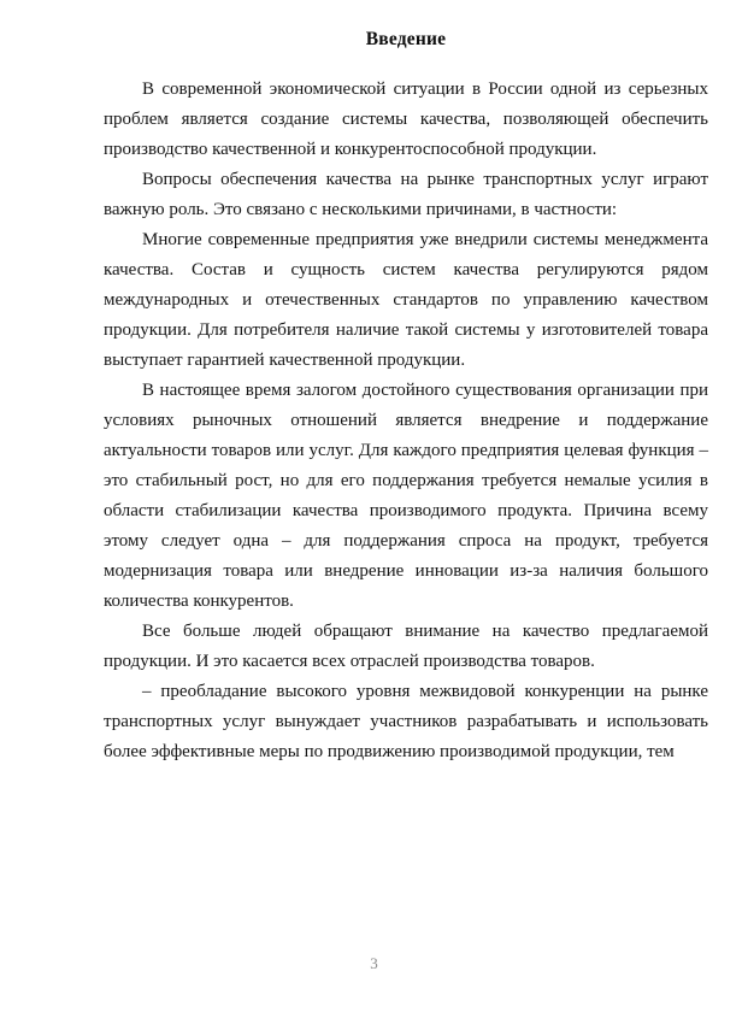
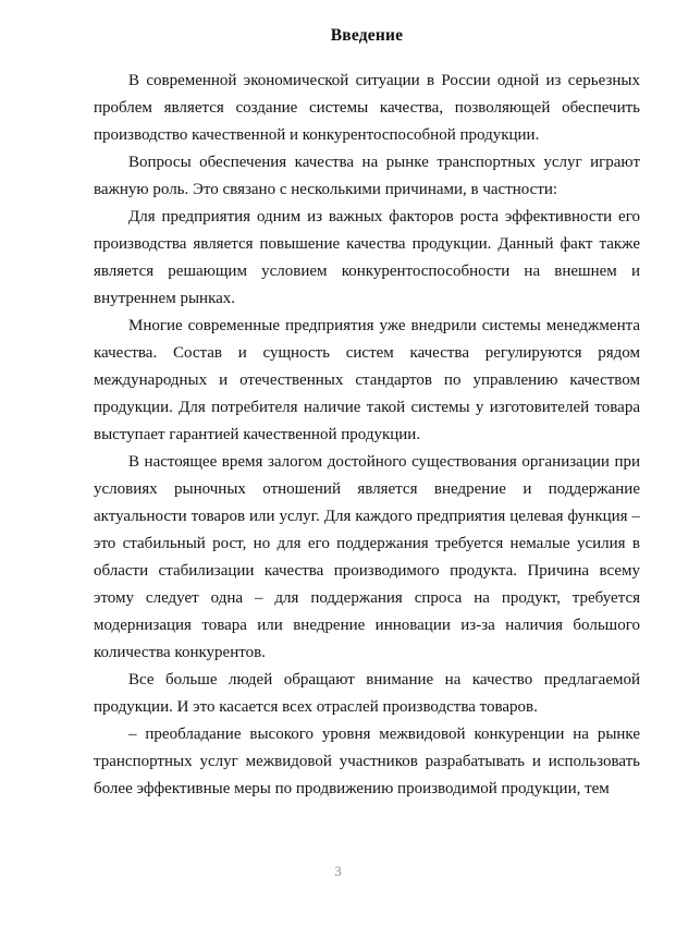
  Введение
  В современной экономической ситуации в России одной из серьезных проблем является создание системы качества, позволяющей обеспечить производство качественной и конкурентоспособной продукции.
  Вопросы обеспечения качества на рынке транспортных услуг играют важную роль. Это связано с несколькими причинами, в частности:
+ Для предприятия одним из важных факторов роста эффективности его производства является повышение качества продукции. Данный факт также является решающим условием конкурентоспособности на внешнем и внутреннем рынках.
  Многие современные предприятия уже внедрили системы менеджмента качества. Состав и сущность систем качества регулируются рядом международных и отечественных стандартов по управлению качеством продукции. Для потребителя наличие такой системы у изготовителей товара выступает гарантией качественной продукции.
  В настоящее время залогом достойного существования организации при условиях рыночных отношений является внедрение и поддержание актуальности товаров или услуг. Для каждого предприятия целевая функция – это стабильный рост, но для его поддержания требуется немалые усилия в области стабилизации качества производимого продукта. Причина всему этому следует одна – для поддержания спроса на продукт, требуется модернизация товара или внедрение инновации из-за наличия большого количества конкурентов.
  Все больше людей обращают внимание на качество предлагаемой продукции. И это касается всех отраслей производства товаров.
- – преобладание высокого уровня межвидовой конкуренции на рынке транспортных услуг вынуждает участников разрабатывать и использовать более эффективные меры по продвижению производимой продукции, тем
+ – преобладание высокого уровня межвидовой конкуренции на рынке транспортных услуг межвидовой участников разрабатывать и использовать более эффективные меры по продвижению производимой продукции, тем
  3
